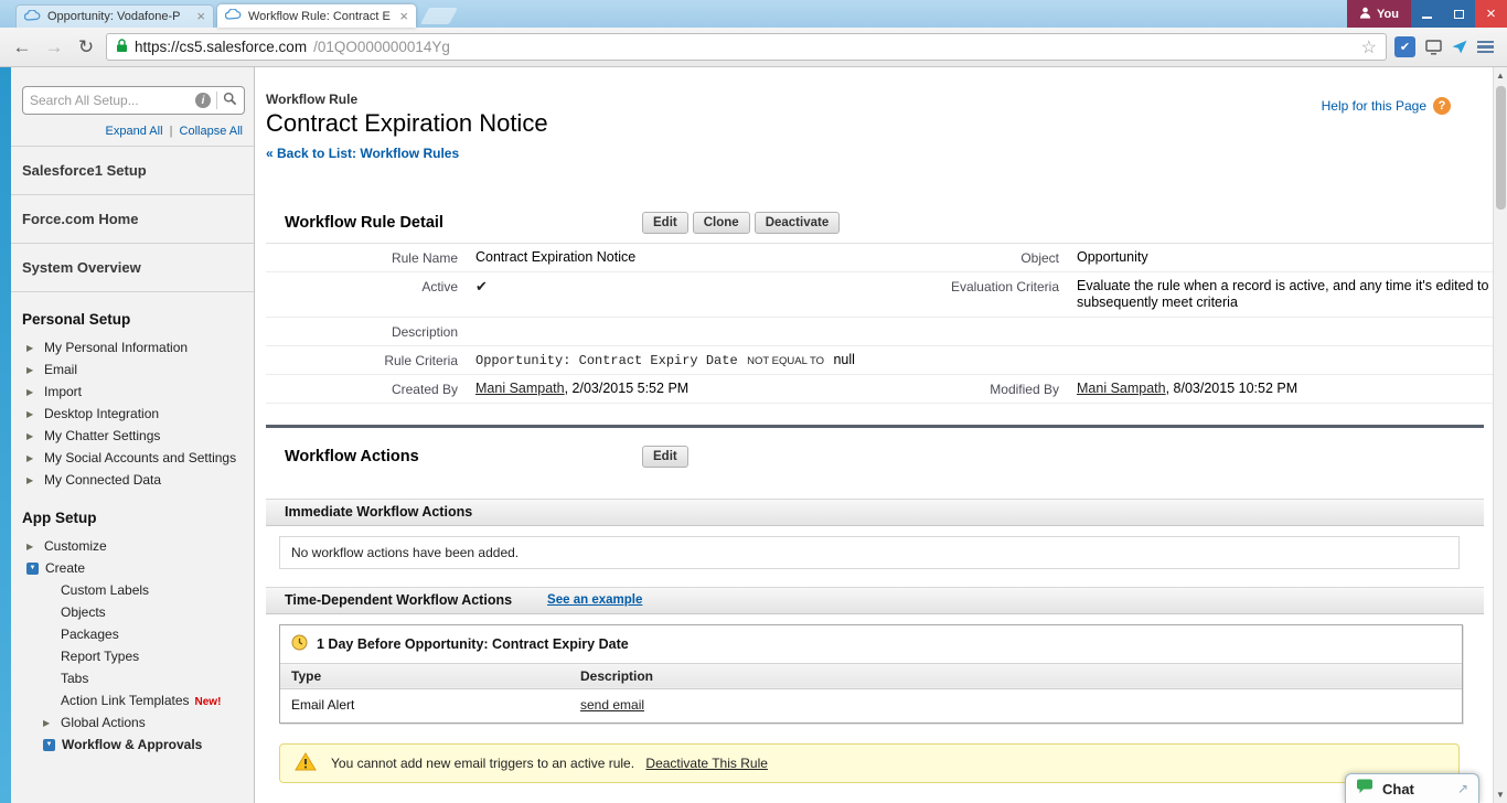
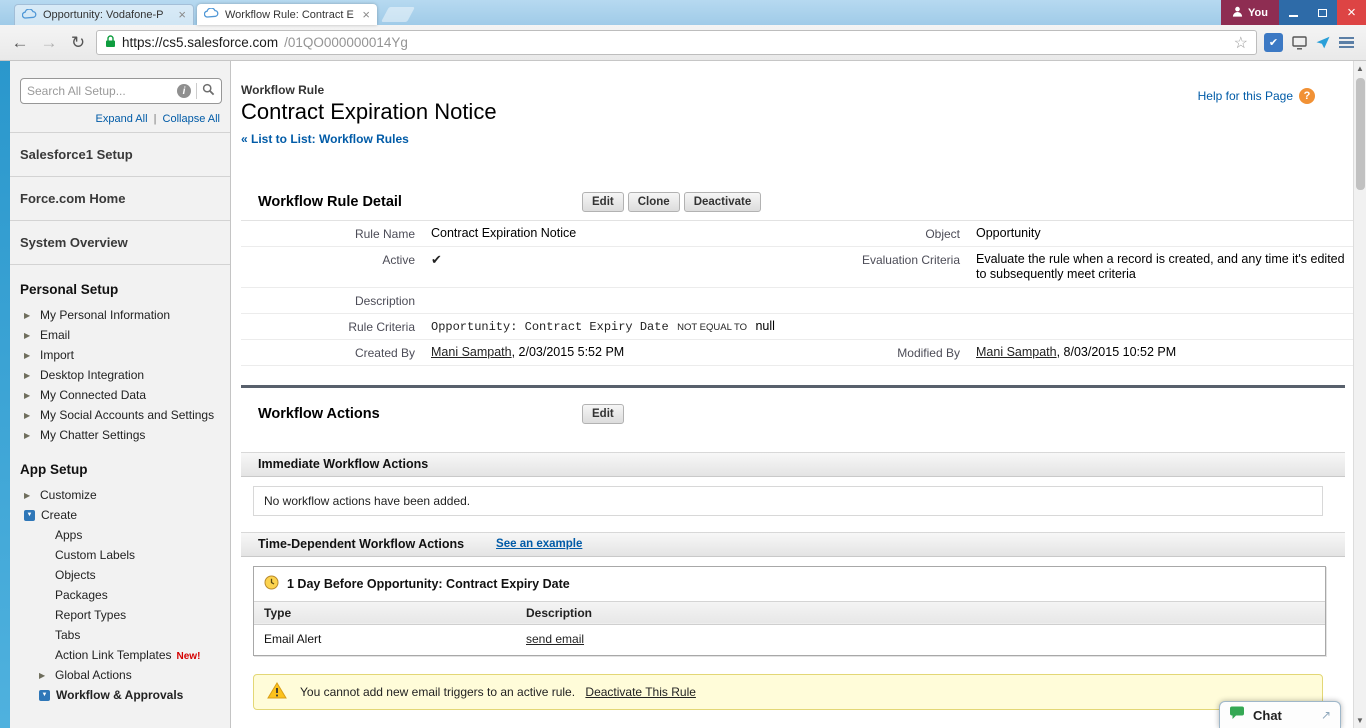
  Opportunity: Vodafone-P
  ×
  Workflow Rule: Contract E
  ×
  You
  ×
  ←
  →
  ↻
  https://cs5.salesforce.com
  /01QO000000014Yg
  ☆
  ✔
  Search All Setup...
  i
  Expand All | Collapse All
  Salesforce1 Setup
  Force.com Home
  System Overview
  Personal Setup
  ▶
  My Personal Information
  ▶
  Email
  ▶
  Import
  ▶
  Desktop Integration
  ▶
- My Chatter Settings
+ My Connected Data
  ▶
  My Social Accounts and Settings
  ▶
- My Connected Data
+ My Chatter Settings
  App Setup
  ▶
  Customize
  Create
+ Apps
  Custom Labels
  Objects
  Packages
  Report Types
  Tabs
  Action Link Templates New!
  ▶
  Global Actions
  Workflow & Approvals
  Workflow Rule
  Contract Expiration Notice
- « Back to List: Workflow Rules
+ « List to List: Workflow Rules
  Help for this Page
  ?
  Workflow Rule Detail
  Edit
  Clone
  Deactivate
  Rule Name
  Contract Expiration Notice
  Object
  Opportunity
  Active
  ✔
  Evaluation Criteria
- Evaluate the rule when a record is active, and any time it's edited to subsequently meet criteria
+ Evaluate the rule when a record is created, and any time it's edited to subsequently meet criteria
  Description
  Rule Criteria
  Opportunity: Contract Expiry Date NOT EQUAL TO null
  Created By
  Mani Sampath, 2/03/2015 5:52 PM
  Modified By
  Mani Sampath, 8/03/2015 10:52 PM
  Workflow Actions
  Edit
  Immediate Workflow Actions
  No workflow actions have been added.
  Time-Dependent Workflow Actions
  See an example
  1 Day Before Opportunity: Contract Expiry Date
  Type	Description
  Email Alert	send email
  You cannot add new email triggers to an active rule. Deactivate This Rule
  ▲
  ▼
  Chat
  ↗
